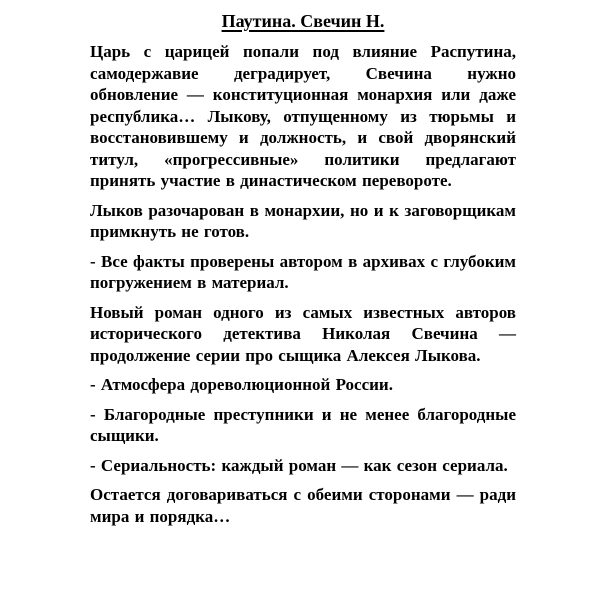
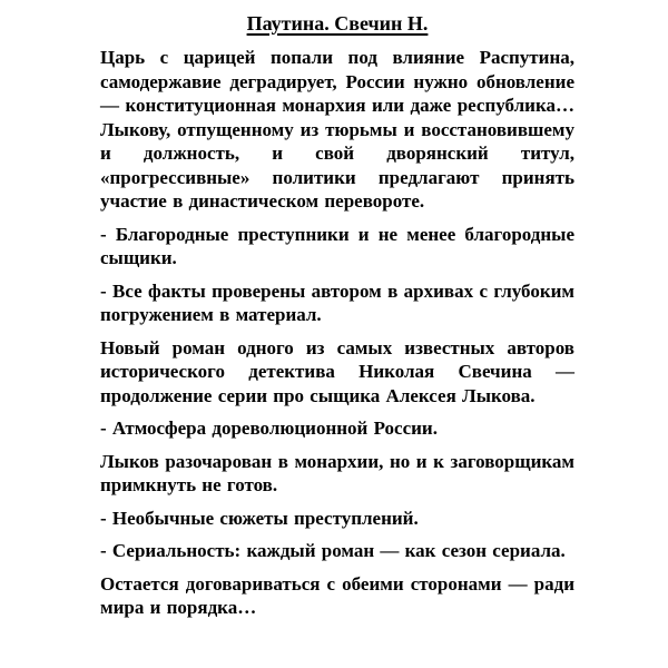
  Паутина. Свечин Н.
- Царь с царицей попали под влияние Распутина, самодержавие деградирует, Свечина нужно обновление — конституционная монархия или даже республика… Лыкову, отпущенному из тюрьмы и восстановившему и должность, и свой дворянский титул, «прогрессивные» политики предлагают принять участие в династическом перевороте.
+ Царь с царицей попали под влияние Распутина, самодержавие деградирует, России нужно обновление — конституционная монархия или даже республика… Лыкову, отпущенному из тюрьмы и восстановившему и должность, и свой дворянский титул, «прогрессивные» политики предлагают принять участие в династическом перевороте.
- Лыков разочарован в монархии, но и к заговорщикам примкнуть не готов.
+ - Благородные преступники и не менее благородные сыщики.
  - Все факты проверены автором в архивах с глубоким погружением в материал.
  Новый роман одного из самых известных авторов исторического детектива Николая Свечина — продолжение серии про сыщика Алексея Лыкова.
  - Атмосфера дореволюционной России.
- - Благородные преступники и не менее благородные сыщики.
+ Лыков разочарован в монархии, но и к заговорщикам примкнуть не готов.
+ - Необычные сюжеты преступлений.
  - Сериальность: каждый роман — как сезон сериала.
  Остается договариваться с обеими сторонами — ради мира и порядка…
